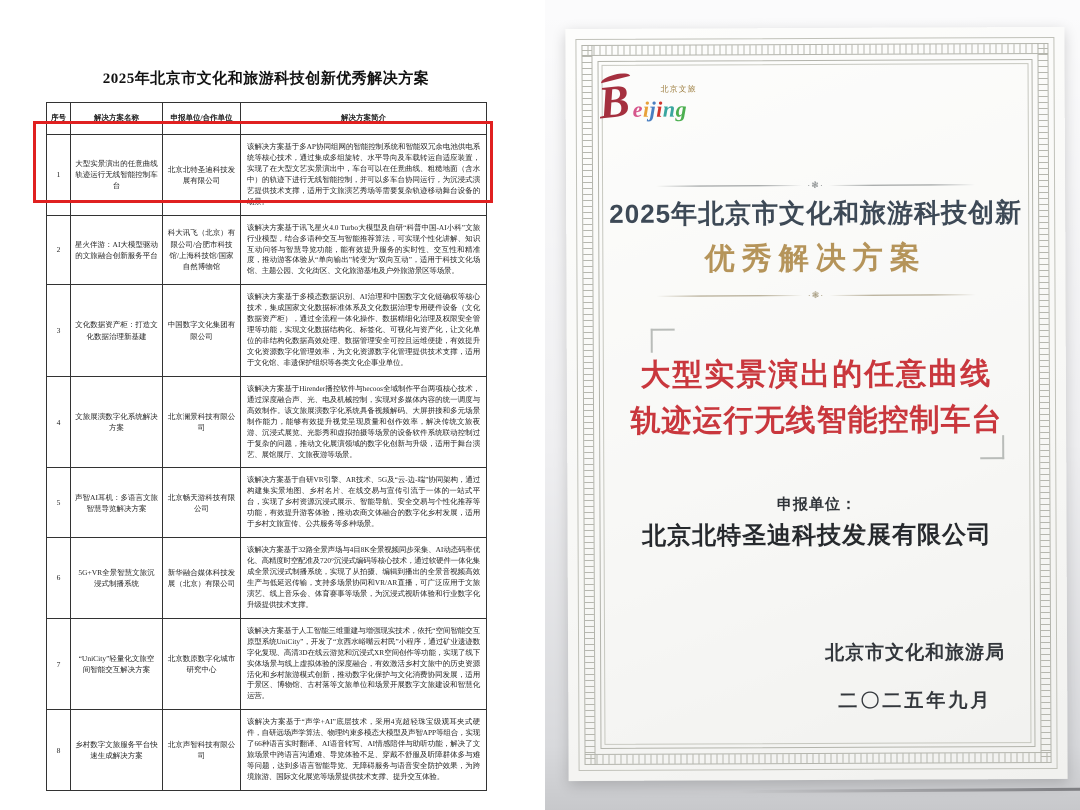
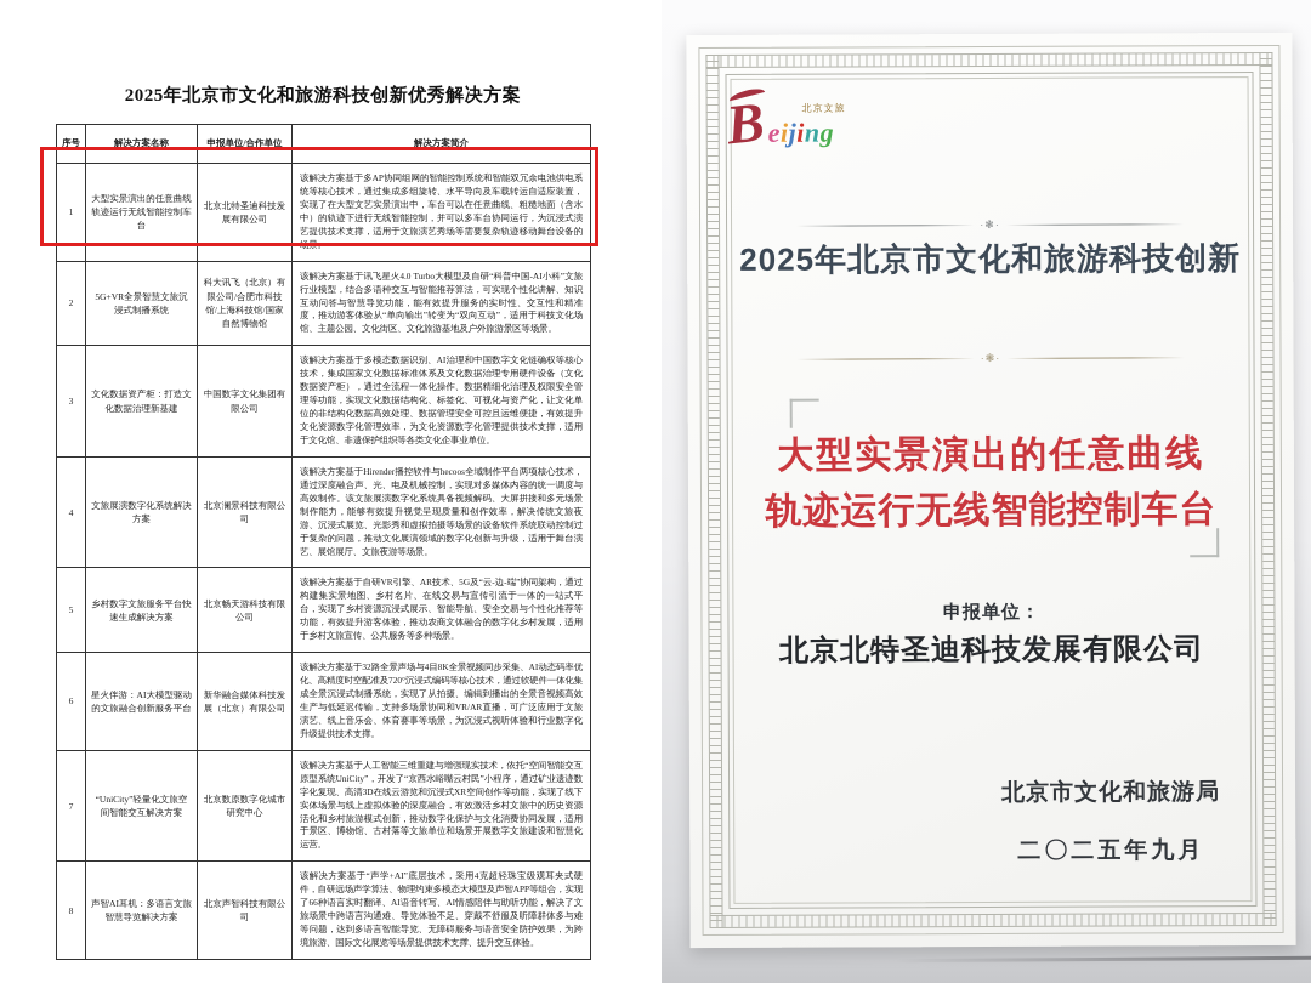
  2025年北京市文化和旅游科技创新优秀解决方案
  序号	解决方案名称	申报单位/合作单位	解决方案简介
  1	大型实景演出的任意曲线轨迹运行无线智能控制车台	北京北特圣迪科技发展有限公司	该解决方案基于多AP协同组网的智能控制系统和智能双冗余电池供电系统等核心技术，通过集成多组旋转、水平导向及车载转运自适应装置，实现了在大型文艺实景演出中，车台可以在任意曲线、粗糙地面（含水中）的轨迹下进行无线智能控制，并可以多车台协同运行，为沉浸式演艺提供技术支撑，适用于文旅演艺秀场等需要复杂轨迹移动舞台设备的场景。
- 2	星火伴游：AI大模型驱动的文旅融合创新服务平台	科大讯飞（北京）有限公司/合肥市科技馆/上海科技馆/国家自然博物馆	该解决方案基于讯飞星火4.0 Turbo大模型及自研“科普中国-AI小科”文旅行业模型，结合多语种交互与智能推荐算法，可实现个性化讲解、知识互动问答与智慧导览功能，能有效提升服务的实时性、交互性和精准度，推动游客体验从“单向输出”转变为“双向互动”，适用于科技文化场馆、主题公园、文化街区、文化旅游基地及户外旅游景区等场景。
+ 2	5G+VR全景智慧文旅沉浸式制播系统	科大讯飞（北京）有限公司/合肥市科技馆/上海科技馆/国家自然博物馆	该解决方案基于讯飞星火4.0 Turbo大模型及自研“科普中国-AI小科”文旅行业模型，结合多语种交互与智能推荐算法，可实现个性化讲解、知识互动问答与智慧导览功能，能有效提升服务的实时性、交互性和精准度，推动游客体验从“单向输出”转变为“双向互动”，适用于科技文化场馆、主题公园、文化街区、文化旅游基地及户外旅游景区等场景。
  3	文化数据资产柜：打造文化数据治理新基建	中国数字文化集团有限公司	该解决方案基于多模态数据识别、AI治理和中国数字文化链确权等核心技术，集成国家文化数据标准体系及文化数据治理专用硬件设备（文化数据资产柜），通过全流程一体化操作、数据精细化治理及权限安全管理等功能，实现文化数据结构化、标签化、可视化与资产化，让文化单位的非结构化数据高效处理、数据管理安全可控且运维便捷，有效提升文化资源数字化管理效率，为文化资源数字化管理提供技术支撑，适用于文化馆、非遗保护组织等各类文化企事业单位。
  4	文旅展演数字化系统解决方案	北京澜景科技有限公司	该解决方案基于Hirender播控软件与hecoos全域制作平台两项核心技术，通过深度融合声、光、电及机械控制，实现对多媒体内容的统一调度与高效制作。该文旅展演数字化系统具备视频解码、大屏拼接和多元场景制作能力，能够有效提升视觉呈现质量和创作效率，解决传统文旅夜游、沉浸式展览、光影秀和虚拟拍摄等场景的设备软件系统联动控制过于复杂的问题，推动文化展演领域的数字化创新与升级，适用于舞台演艺、展馆展厅、文旅夜游等场景。
- 5	声智AI耳机：多语言文旅智慧导览解决方案	北京畅天游科技有限公司	该解决方案基于自研VR引擎、AR技术、5G及“云-边-端”协同架构，通过构建集实景地图、乡村名片、在线交易与宣传引流于一体的一站式平台，实现了乡村资源沉浸式展示、智能导航、安全交易与个性化推荐等功能，有效提升游客体验，推动农商文体融合的数字化乡村发展，适用于乡村文旅宣传、公共服务等多种场景。
+ 5	乡村数字文旅服务平台快速生成解决方案	北京畅天游科技有限公司	该解决方案基于自研VR引擎、AR技术、5G及“云-边-端”协同架构，通过构建集实景地图、乡村名片、在线交易与宣传引流于一体的一站式平台，实现了乡村资源沉浸式展示、智能导航、安全交易与个性化推荐等功能，有效提升游客体验，推动农商文体融合的数字化乡村发展，适用于乡村文旅宣传、公共服务等多种场景。
- 6	5G+VR全景智慧文旅沉浸式制播系统	新华融合媒体科技发展（北京）有限公司	该解决方案基于32路全景声场与4目8K全景视频同步采集、AI动态码率优化、高精度时空配准及720°沉浸式编码等核心技术，通过软硬件一体化集成全景沉浸式制播系统，实现了从拍摄、编辑到播出的全景音视频高效生产与低延迟传输，支持多场景协同和VR/AR直播，可广泛应用于文旅演艺、线上音乐会、体育赛事等场景，为沉浸式视听体验和行业数字化升级提供技术支撑。
+ 6	星火伴游：AI大模型驱动的文旅融合创新服务平台	新华融合媒体科技发展（北京）有限公司	该解决方案基于32路全景声场与4目8K全景视频同步采集、AI动态码率优化、高精度时空配准及720°沉浸式编码等核心技术，通过软硬件一体化集成全景沉浸式制播系统，实现了从拍摄、编辑到播出的全景音视频高效生产与低延迟传输，支持多场景协同和VR/AR直播，可广泛应用于文旅演艺、线上音乐会、体育赛事等场景，为沉浸式视听体验和行业数字化升级提供技术支撑。
  7	“UniCity”轻量化文旅空间智能交互解决方案	北京数原数字化城市研究中心	该解决方案基于人工智能三维重建与增强现实技术，依托“空间智能交互原型系统UniCity”，开发了“京西水峪嘴云村民”小程序，通过矿业遗迹数字化复现、高清3D在线云游览和沉浸式XR空间创作等功能，实现了线下实体场景与线上虚拟体验的深度融合，有效激活乡村文旅中的历史资源活化和乡村旅游模式创新，推动数字化保护与文化消费协同发展，适用于景区、博物馆、古村落等文旅单位和场景开展数字文旅建设和智慧化运营。
- 8	乡村数字文旅服务平台快速生成解决方案	北京声智科技有限公司	该解决方案基于“声学+AI”底层技术，采用4克超轻珠宝级观耳夹式硬件，自研远场声学算法、物理约束多模态大模型及声智APP等组合，实现了66种语言实时翻译、AI语音转写、AI情感陪伴与助听功能，解决了文旅场景中跨语言沟通难、导览体验不足、穿戴不舒服及听障群体多与难等问题，达到多语言智能导览、无障碍服务与语音安全防护效果，为跨境旅游、国际文化展览等场景提供技术支撑、提升交互体验。
+ 8	声智AI耳机：多语言文旅智慧导览解决方案	北京声智科技有限公司	该解决方案基于“声学+AI”底层技术，采用4克超轻珠宝级观耳夹式硬件，自研远场声学算法、物理约束多模态大模型及声智APP等组合，实现了66种语言实时翻译、AI语音转写、AI情感陪伴与助听功能，解决了文旅场景中跨语言沟通难、导览体验不足、穿戴不舒服及听障群体多与难等问题，达到多语言智能导览、无障碍服务与语音安全防护效果，为跨境旅游、国际文化展览等场景提供技术支撑、提升交互体验。
  北京文旅
  eijing
  ·❃·
  2025年北京市文化和旅游科技创新
- 优秀解决方案
  ·❃·
  大型实景演出的任意曲线
  轨迹运行无线智能控制车台
  申报单位：
  北京北特圣迪科技发展有限公司
  北京市文化和旅游局
  二〇二五年九月
